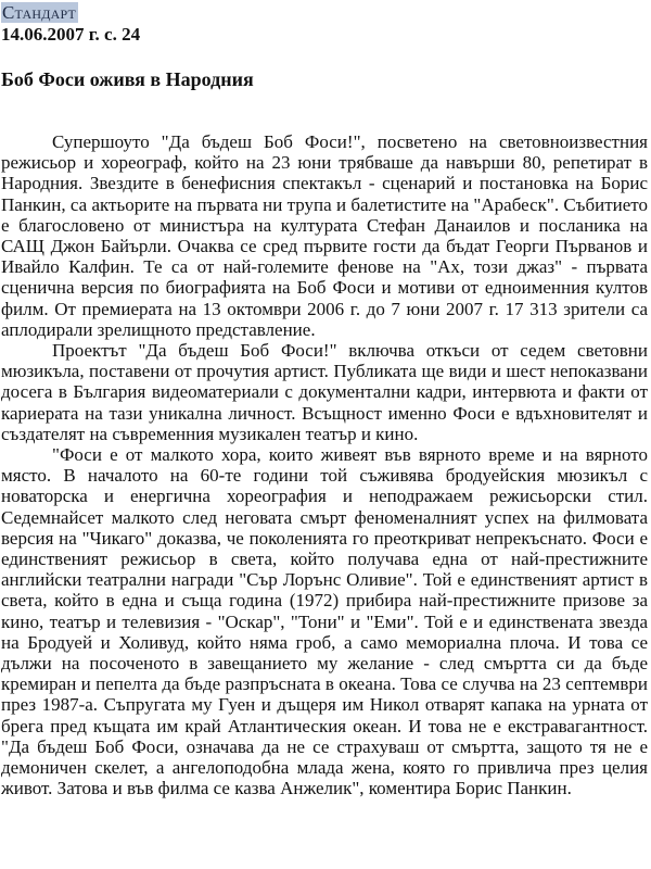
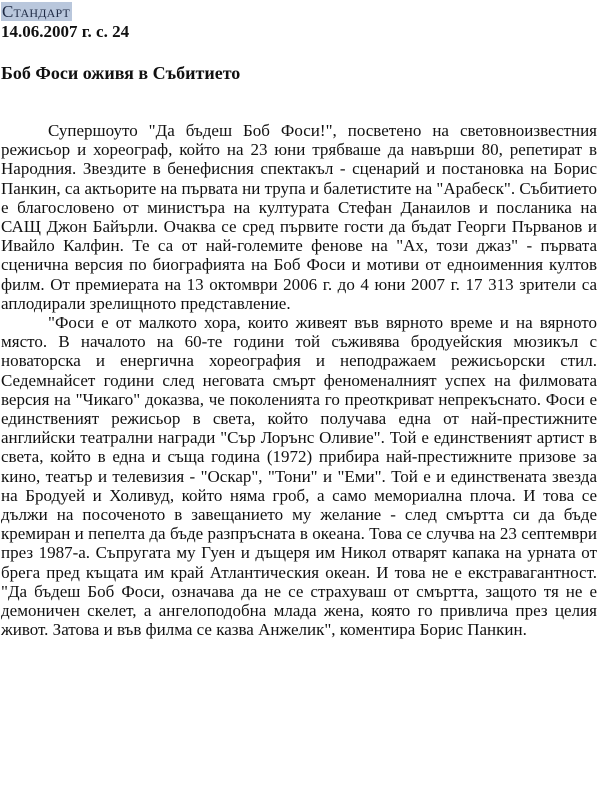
  Стандарт
  14.06.2007 г. с. 24
- Боб Фоси оживя в Народния
+ Боб Фоси оживя в Събитието
- Супершоуто "Да бъдеш Боб Фоси!", посветено на световноизвестния режисьор и хореограф, който на 23 юни трябваше да навърши 80, репетират в Народния. Звездите в бенефисния спектакъл - сценарий и постановка на Борис Панкин, са актьорите на първата ни трупа и балетистите на "Арабеск". Събитието е благословено от министъра на културата Стефан Данаилов и посланика на САЩ Джон Байърли. Очаква се сред първите гости да бъдат Георги Първанов и Ивайло Калфин. Те са от най-големите фенове на "Ах, този джаз" - първата сценична версия по биографията на Боб Фоси и мотиви от едноименния култов филм. От премиерата на 13 октомври 2006 г. до 7 юни 2007 г. 17 313 зрители са аплодирали зрелищното представление.
+ Супершоуто "Да бъдеш Боб Фоси!", посветено на световноизвестния режисьор и хореограф, който на 23 юни трябваше да навърши 80, репетират в Народния. Звездите в бенефисния спектакъл - сценарий и постановка на Борис Панкин, са актьорите на първата ни трупа и балетистите на "Арабеск". Събитието е благословено от министъра на културата Стефан Данаилов и посланика на САЩ Джон Байърли. Очаква се сред първите гости да бъдат Георги Първанов и Ивайло Калфин. Те са от най-големите фенове на "Ах, този джаз" - първата сценична версия по биографията на Боб Фоси и мотиви от едноименния култов филм. От премиерата на 13 октомври 2006 г. до 4 юни 2007 г. 17 313 зрители са аплодирали зрелищното представление.
- Проектът "Да бъдеш Боб Фоси!" включва откъси от седем световни мюзикъла, поставени от прочутия артист. Публиката ще види и шест непоказвани досега в България видеоматериали с документални кадри, интервюта и факти от кариерата на тази уникална личност. Всъщност именно Фоси е вдъхновителят и създателят на съвременния музикален театър и кино.
- "Фоси е от малкото хора, които живеят във вярното време и на вярното място. В началото на 60-те години той съживява бродуейския мюзикъл с новаторска и енергична хореография и неподражаем режисьорски стил. Седемнайсет малкото след неговата смърт феноменалният успех на филмовата версия на "Чикаго" доказва, че поколенията го преоткриват непрекъснато. Фоси е единственият режисьор в света, който получава една от най-престижните английски театрални награди "Сър Лорънс Оливие". Той е единственият артист в света, който в една и съща година (1972) прибира най-престижните призове за кино, театър и телевизия - "Оскар", "Тони" и "Еми". Той е и единствената звезда на Бродуей и Холивуд, който няма гроб, а само мемориална плоча. И това се дължи на посоченото в завещанието му желание - след смъртта си да бъде кремиран и пепелта да бъде разпръсната в океана. Това се случва на 23 септември през 1987-а. Съпругата му Гуен и дъщеря им Никол отварят капака на урната от брега пред къщата им край Атлантическия океан. И това не е екстравагантност. "Да бъдеш Боб Фоси, означава да не се страхуваш от смъртта, защото тя не е демоничен скелет, а ангелоподобна млада жена, която го привлича през целия живот. Затова и във филма се казва Анжелик", коментира Борис Панкин.
+ "Фоси е от малкото хора, които живеят във вярното време и на вярното място. В началото на 60-те години той съживява бродуейския мюзикъл с новаторска и енергична хореография и неподражаем режисьорски стил. Седемнайсет години след неговата смърт феноменалният успех на филмовата версия на "Чикаго" доказва, че поколенията го преоткриват непрекъснато. Фоси е единственият режисьор в света, който получава една от най-престижните английски театрални награди "Сър Лорънс Оливие". Той е единственият артист в света, който в една и съща година (1972) прибира най-престижните призове за кино, театър и телевизия - "Оскар", "Тони" и "Еми". Той е и единствената звезда на Бродуей и Холивуд, който няма гроб, а само мемориална плоча. И това се дължи на посоченото в завещанието му желание - след смъртта си да бъде кремиран и пепелта да бъде разпръсната в океана. Това се случва на 23 септември през 1987-а. Съпругата му Гуен и дъщеря им Никол отварят капака на урната от брега пред къщата им край Атлантическия океан. И това не е екстравагантност. "Да бъдеш Боб Фоси, означава да не се страхуваш от смъртта, защото тя не е демоничен скелет, а ангелоподобна млада жена, която го привлича през целия живот. Затова и във филма се казва Анжелик", коментира Борис Панкин.
